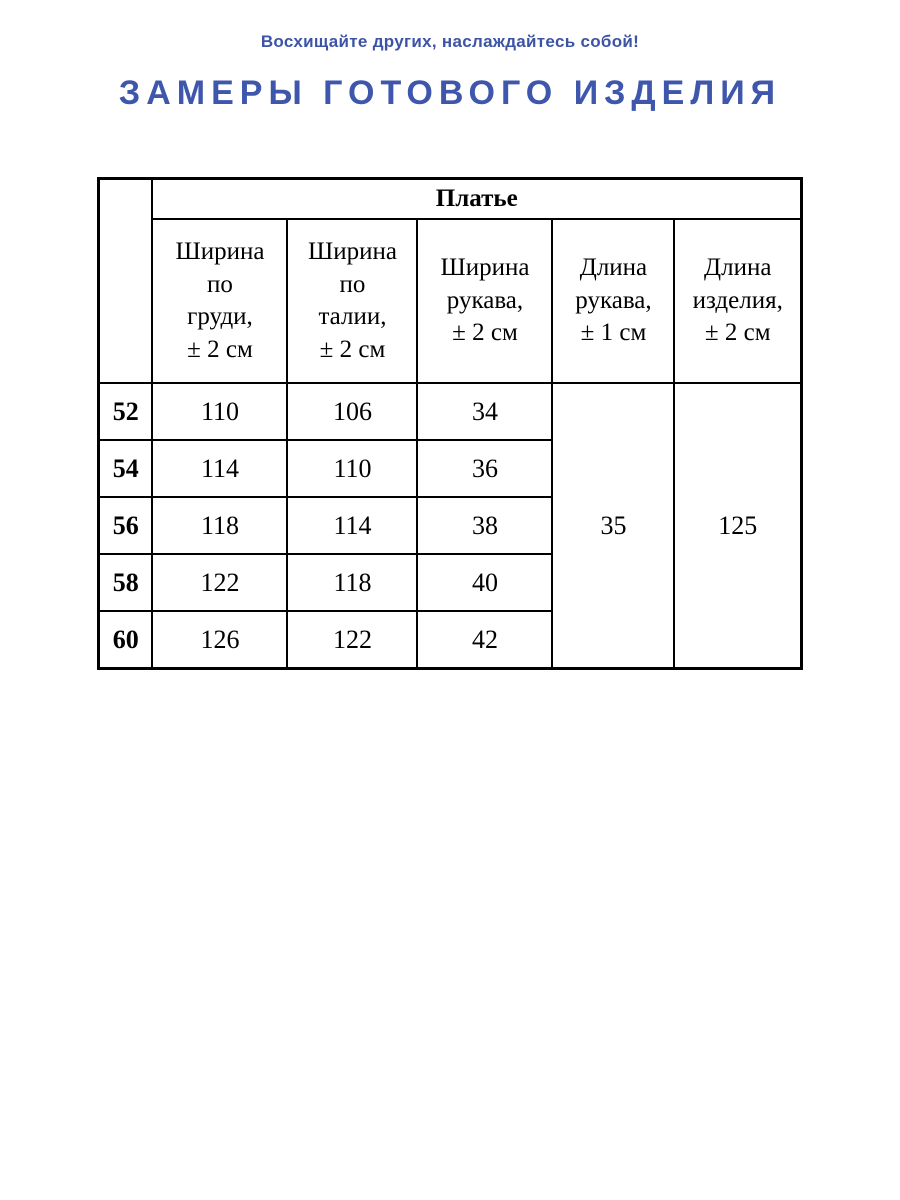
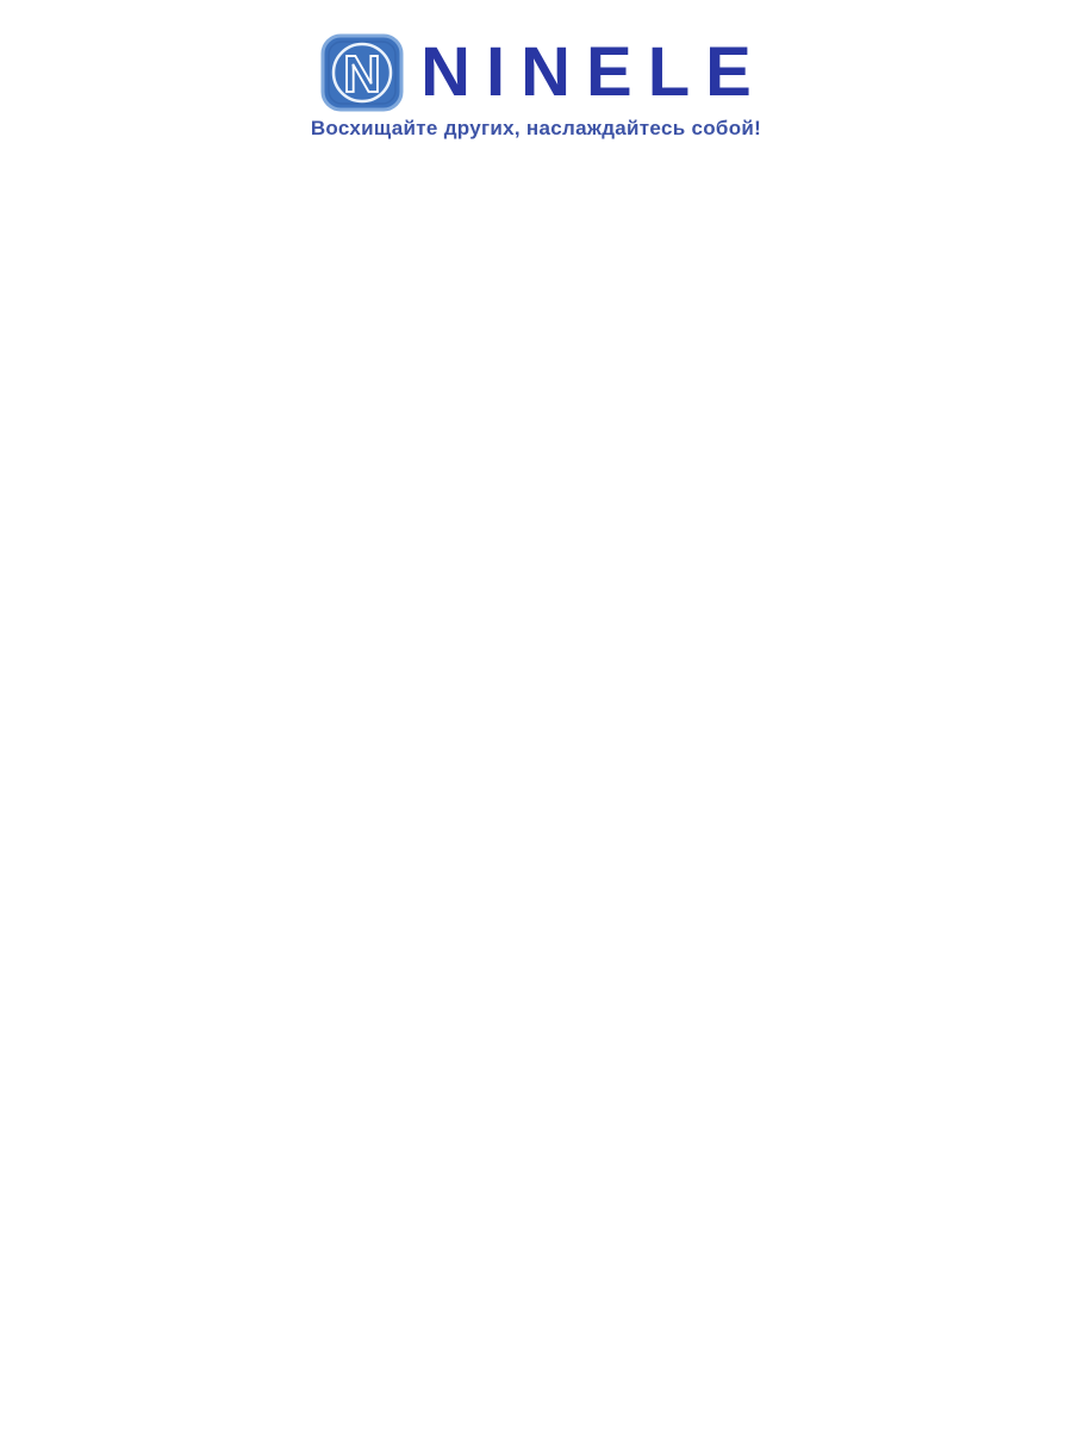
+ N
+ NINELE
  Восхищайте других, наслаждайтесь собой!
- ЗАМЕРЫ ГОТОВОГО ИЗДЕЛИЯ
- 	Платье
- Ширина по груди, ± 2 см	Ширина по талии, ± 2 см	Ширина рукава, ± 2 см	Длина рукава, ± 1 см	Длина изделия, ± 2 см
- 52	110	106	34	35	125
- 54	114	110	36
- 56	118	114	38
- 58	122	118	40
- 60	126	122	42
